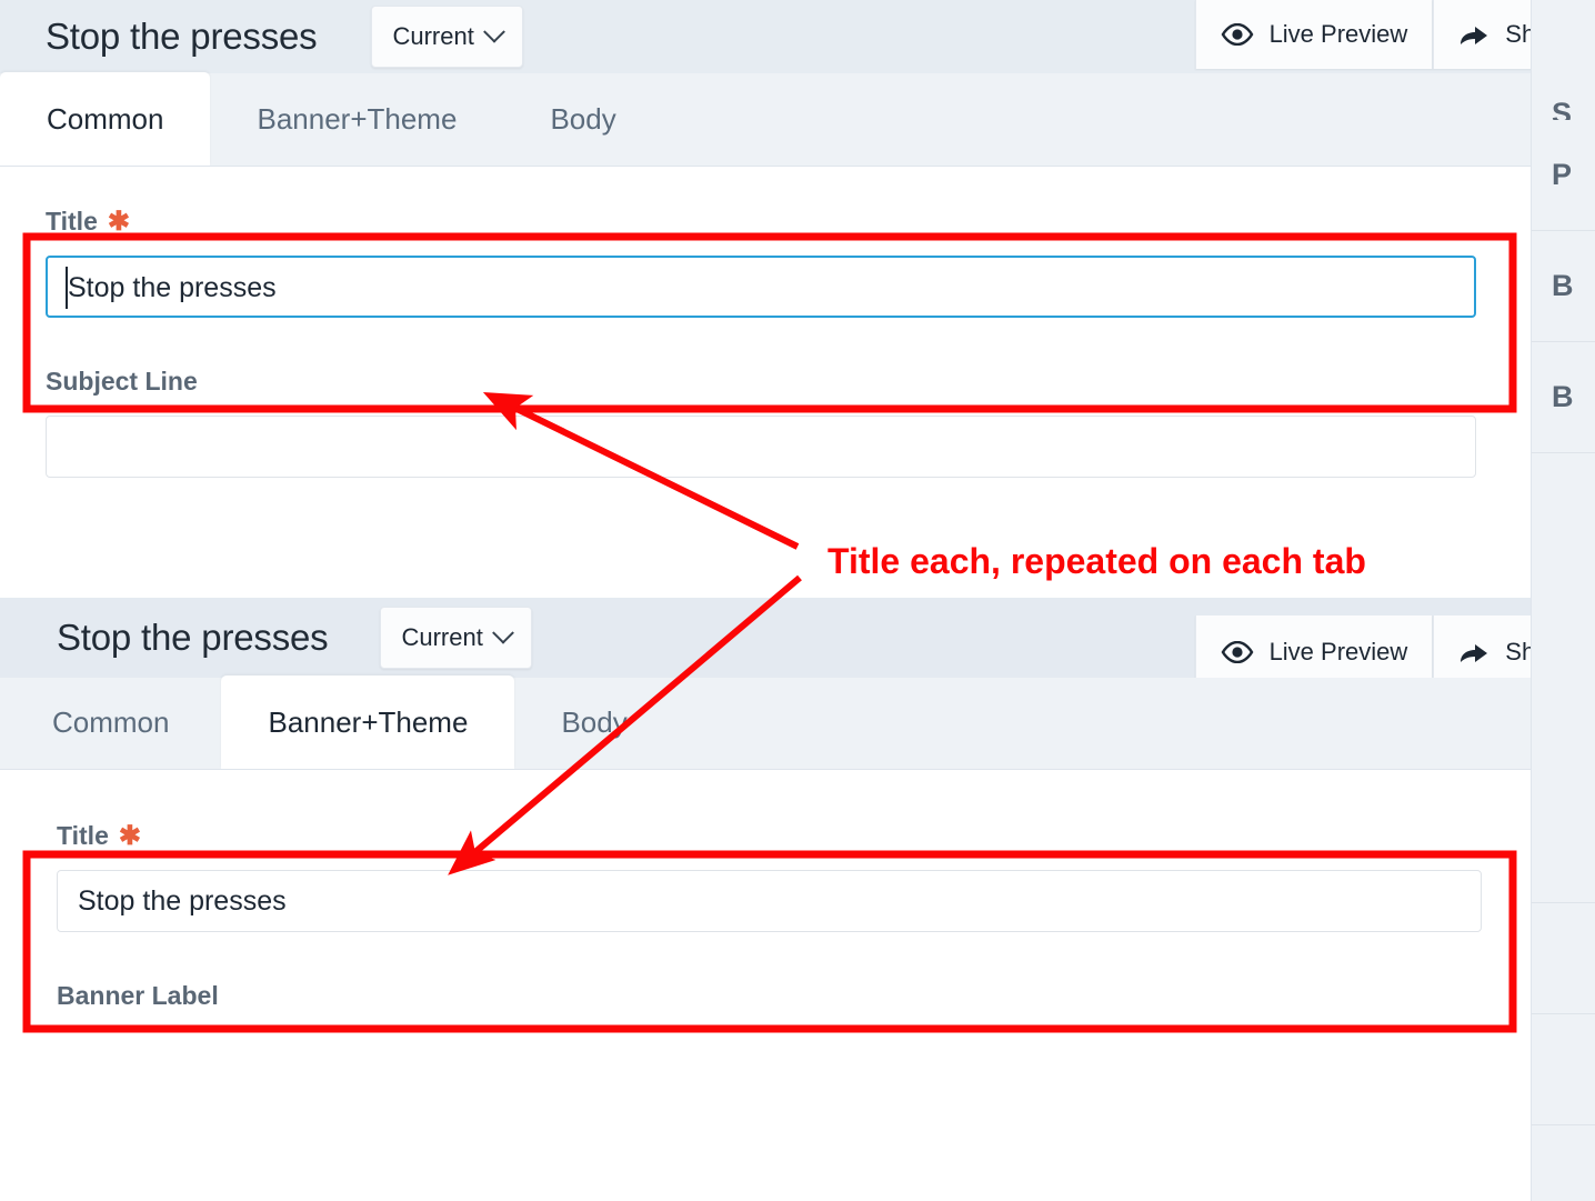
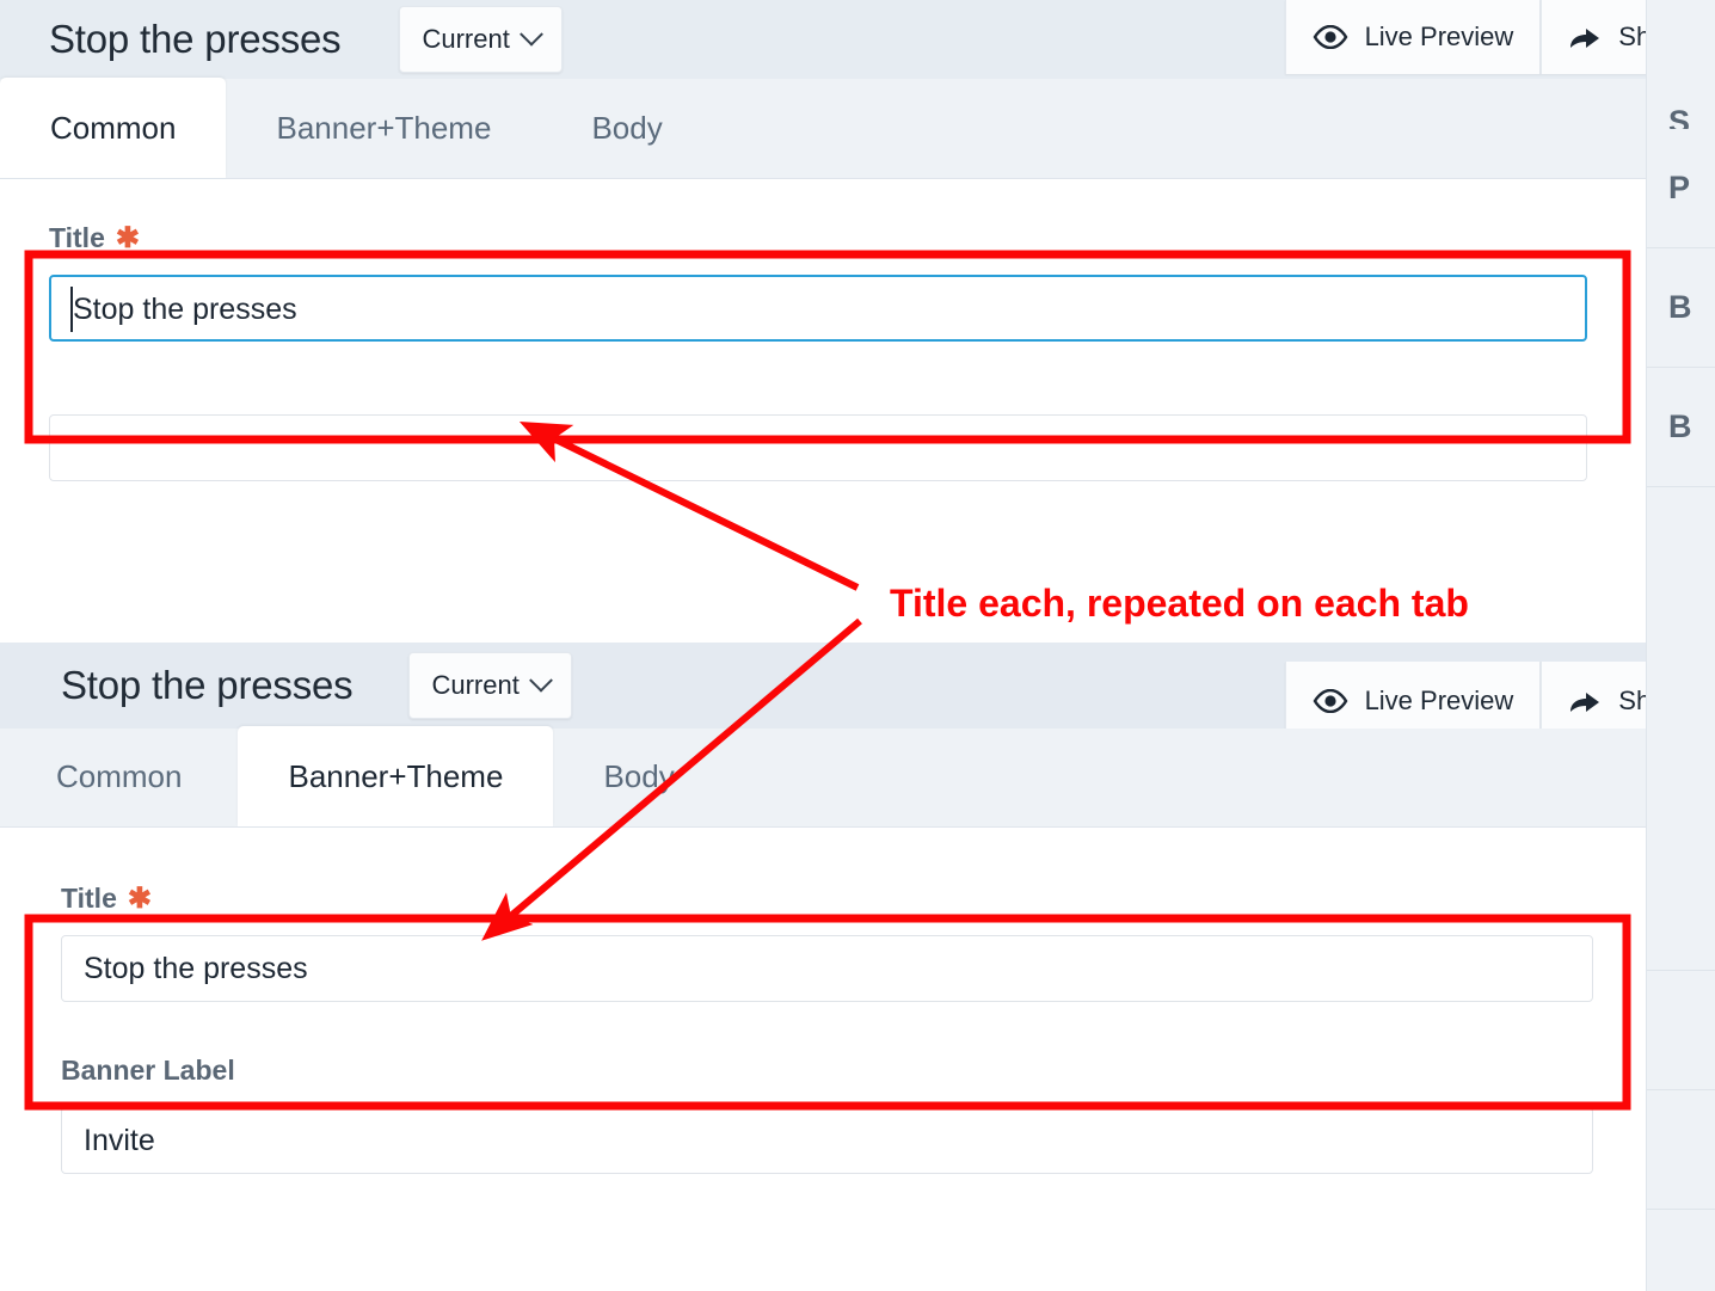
  Stop the presses
  Current
  Live Preview
  Common
  Banner+Theme
  Body
  Title
  ✱
  Stop the presses
- Subject Line
  S
  P
  B
  B
  Stop the presses
  Current
  Live Preview
  Common
  Banner+Theme
  Body
  Title
  ✱
  Stop the presses
  Banner Label
+ Invite
  Title each, repeated on each tab
